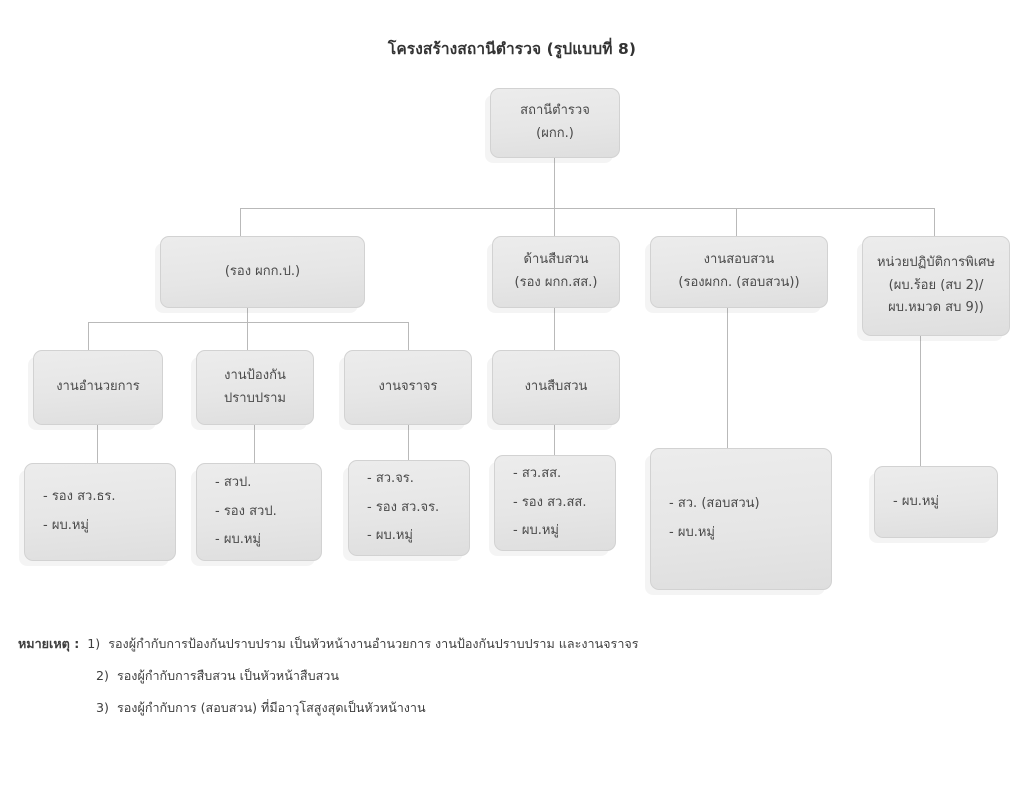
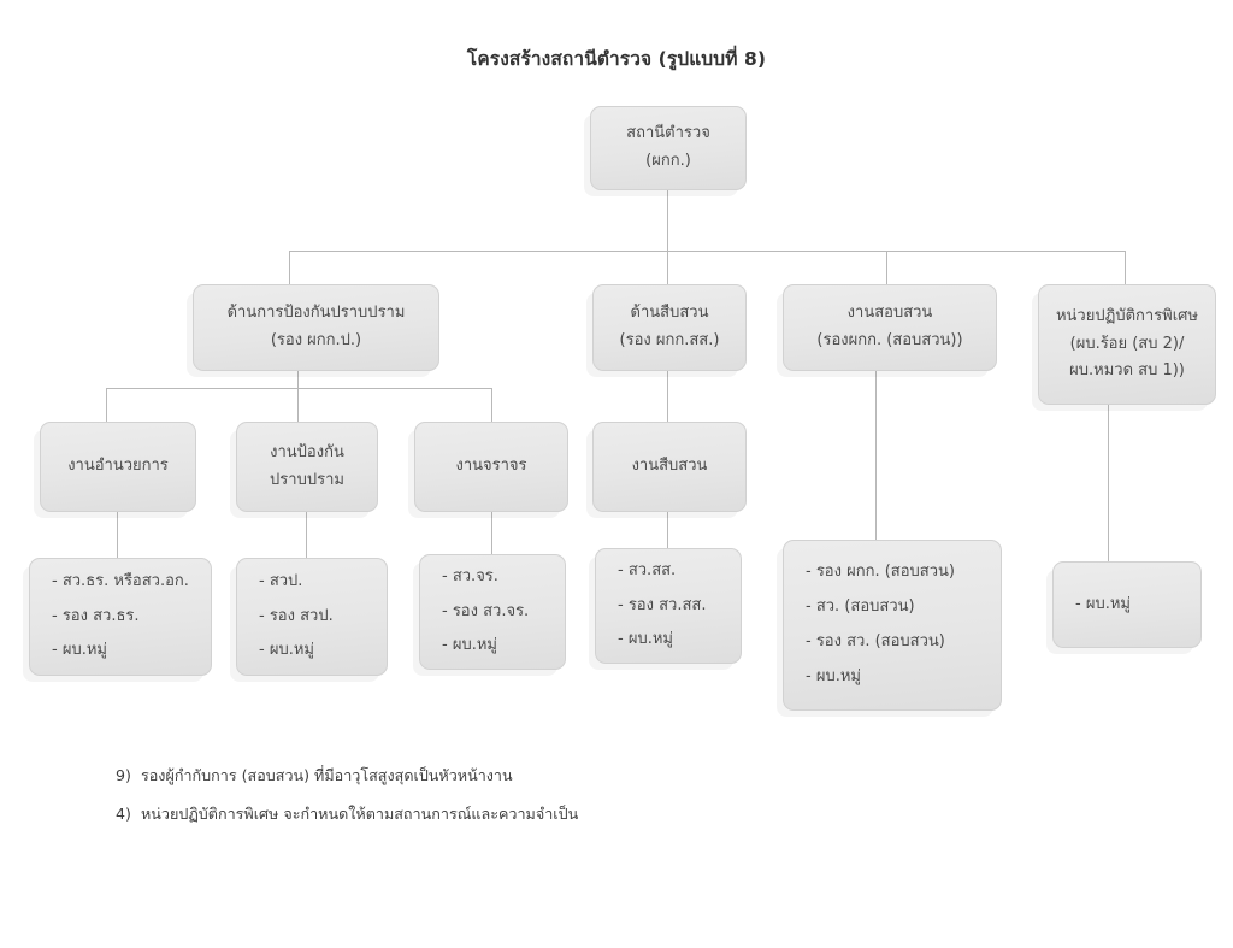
  โครงสร้างสถานีตำรวจ (รูปแบบที่ 8)
  สถานีตำรวจ
  (ผกก.)
+ ด้านการป้องกันปราบปราม
  (รอง ผกก.ป.)
  ด้านสืบสวน
  (รอง ผกก.สส.)
  งานสอบสวน
  (รองผกก. (สอบสวน))
  หน่วยปฏิบัติการพิเศษ
  (ผบ.ร้อย (สบ 2)/
- ผบ.หมวด สบ 9))
+ ผบ.หมวด สบ 1))
  งานอำนวยการ
  งานป้องกัน
  ปราบปราม
  งานจราจร
  งานสืบสวน
+ - สว.ธร. หรือสว.อก.
  - รอง สว.ธร.
  - ผบ.หมู่
  - สวป.
  - รอง สวป.
  - ผบ.หมู่
  - สว.จร.
  - รอง สว.จร.
  - ผบ.หมู่
  - สว.สส.
  - รอง สว.สส.
  - ผบ.หมู่
+ - รอง ผกก. (สอบสวน)
  - สว. (สอบสวน)
+ - รอง สว. (สอบสวน)
  - ผบ.หมู่
  - ผบ.หมู่
- หมายเหตุ : 1) รองผู้กำกับการป้องกันปราบปราม เป็นหัวหน้างานอำนวยการ งานป้องกันปราบปราม และงานจราจร
- 2) รองผู้กำกับการสืบสวน เป็นหัวหน้าสืบสวน
- 3) รองผู้กำกับการ (สอบสวน) ที่มีอาวุโสสูงสุดเป็นหัวหน้างาน
+ 9) รองผู้กำกับการ (สอบสวน) ที่มีอาวุโสสูงสุดเป็นหัวหน้างาน
+ 4) หน่วยปฏิบัติการพิเศษ จะกำหนดให้ตามสถานการณ์และความจำเป็น
